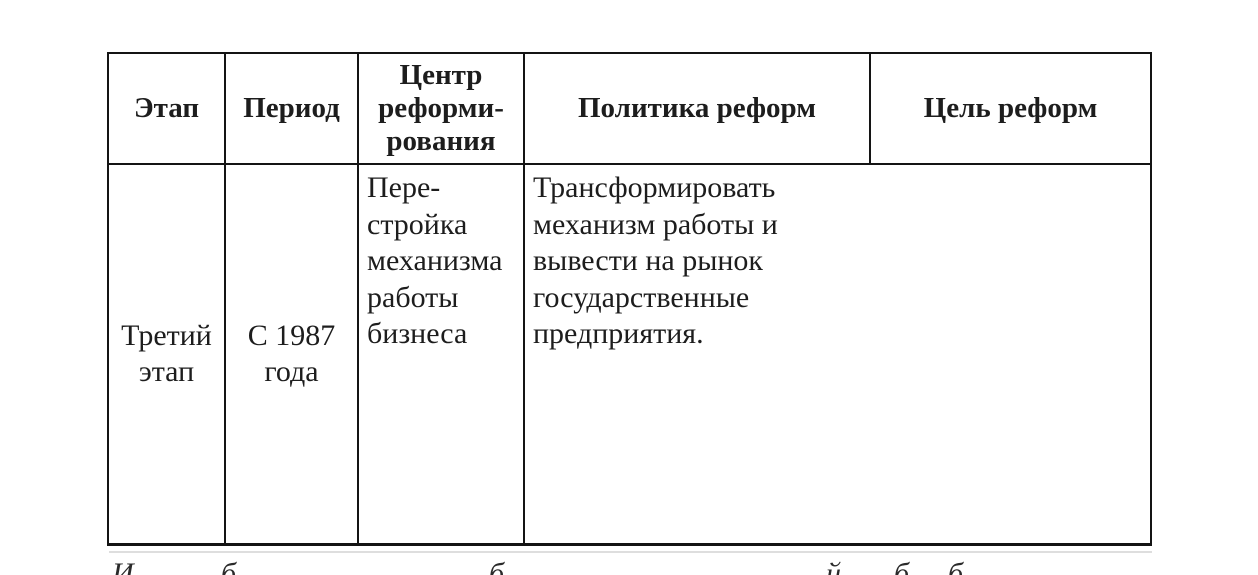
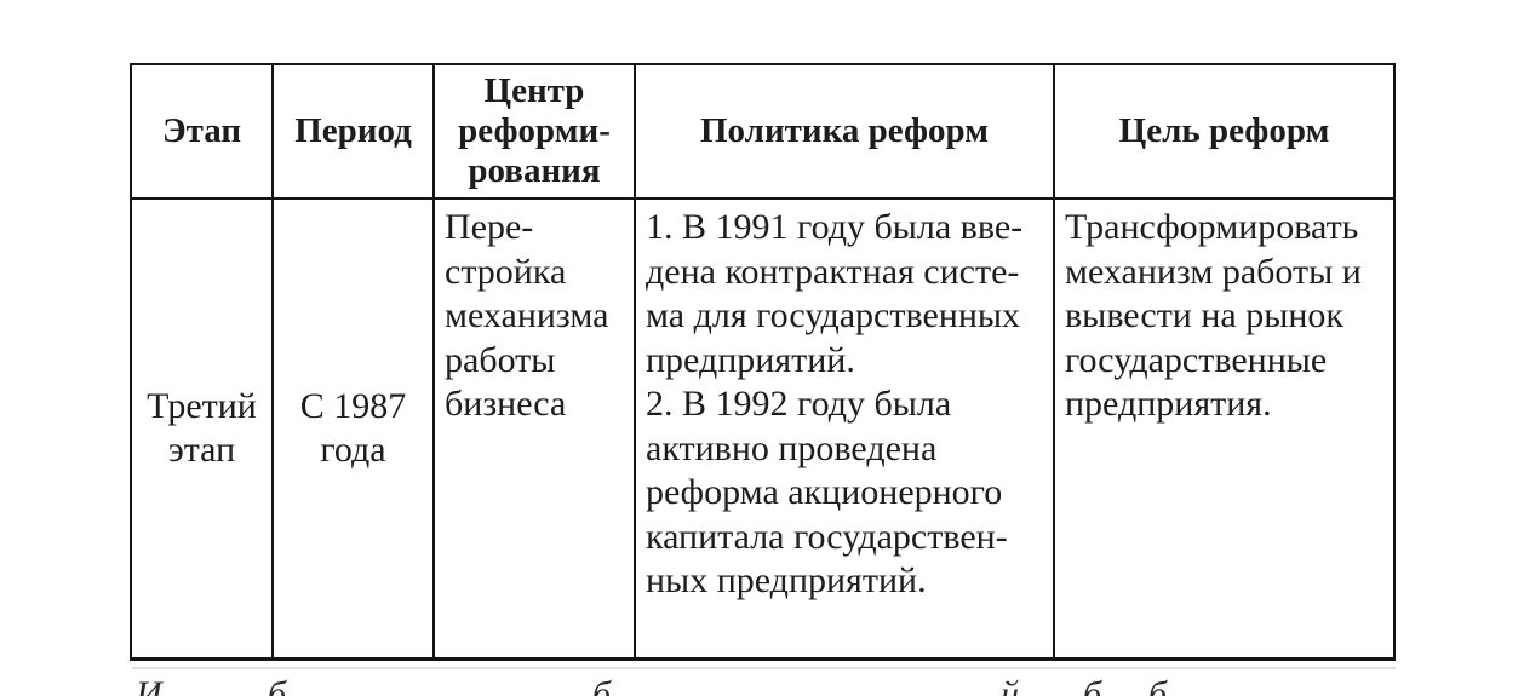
  Этап
  Период
  Центр
  реформи-
  рования
  Политика реформ
  Цель реформ
  Третий
  этап
  С 1987
  года
  Пере-
  стройка
  механизма
  работы
  бизнеса
+ 1. В 1991 году была вве-
+ дена контрактная систе-
+ ма для государственных
+ предприятий.
+ 2. В 1992 году была
+ активно проведена
+ реформа акционерного
+ капитала государствен-
+ ных предприятий.
  Трансформировать
  механизм работы и
  вывести на рынок
  государственные
  предприятия.
  И
  б
  б
  й
  б
  б
